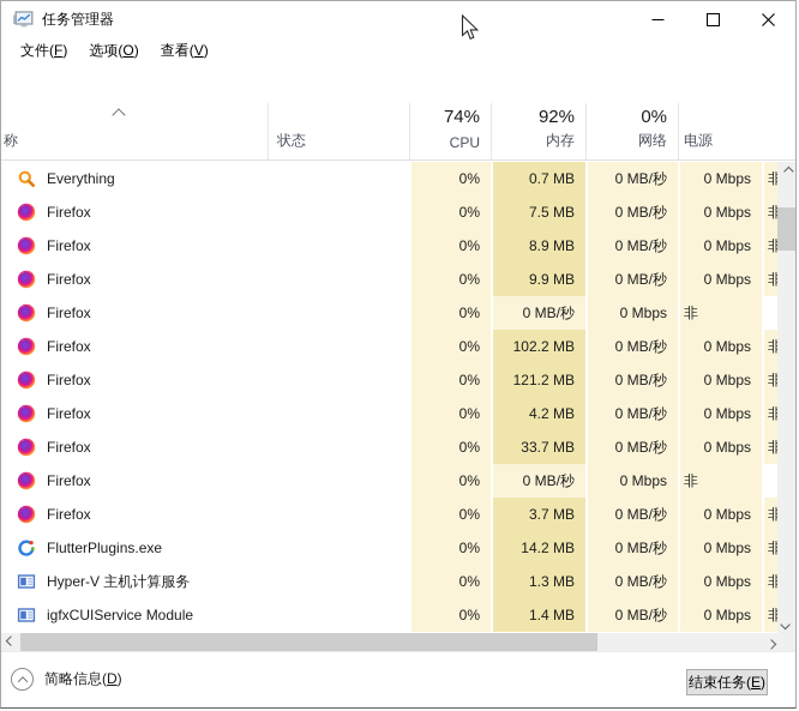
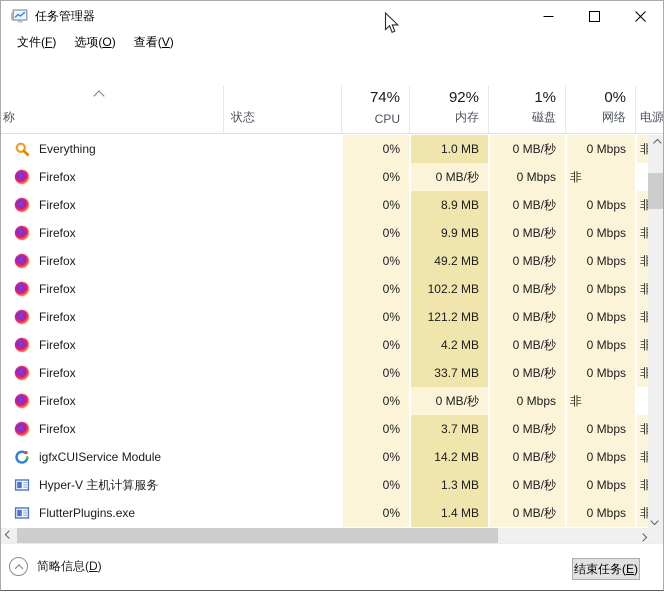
  任务管理器
  文件(F)
  选项(O)
  查看(V)
  称
  状态
  74%
  CPU
  92%
  内存
+ 1%
+ 磁盘
  0%
  网络
  电源
  Everything
  0%
- 0.7 MB
+ 1.0 MB
  0 MB/秒
  0 Mbps
  非
  Firefox
  0%
- 7.5 MB
  0 MB/秒
  0 Mbps
  非
  Firefox
  0%
  8.9 MB
  0 MB/秒
  0 Mbps
  非
  Firefox
  0%
  9.9 MB
  0 MB/秒
  0 Mbps
  非
  Firefox
  0%
+ 49.2 MB
  0 MB/秒
  0 Mbps
  非
  Firefox
  0%
  102.2 MB
  0 MB/秒
  0 Mbps
  非
  Firefox
  0%
  121.2 MB
  0 MB/秒
  0 Mbps
  非
  Firefox
  0%
  4.2 MB
  0 MB/秒
  0 Mbps
  非
  Firefox
  0%
  33.7 MB
  0 MB/秒
  0 Mbps
  非
  Firefox
  0%
  0 MB/秒
  0 Mbps
  非
  Firefox
  0%
  3.7 MB
  0 MB/秒
  0 Mbps
  非
- FlutterPlugins.exe
+ igfxCUIService Module
  0%
  14.2 MB
  0 MB/秒
  0 Mbps
  非
  Hyper-V 主机计算服务
  0%
  1.3 MB
  0 MB/秒
  0 Mbps
  非
- igfxCUIService Module
+ FlutterPlugins.exe
  0%
  1.4 MB
  0 MB/秒
  0 Mbps
  非
  简略信息(D)
  结束任务(
  E
  )
